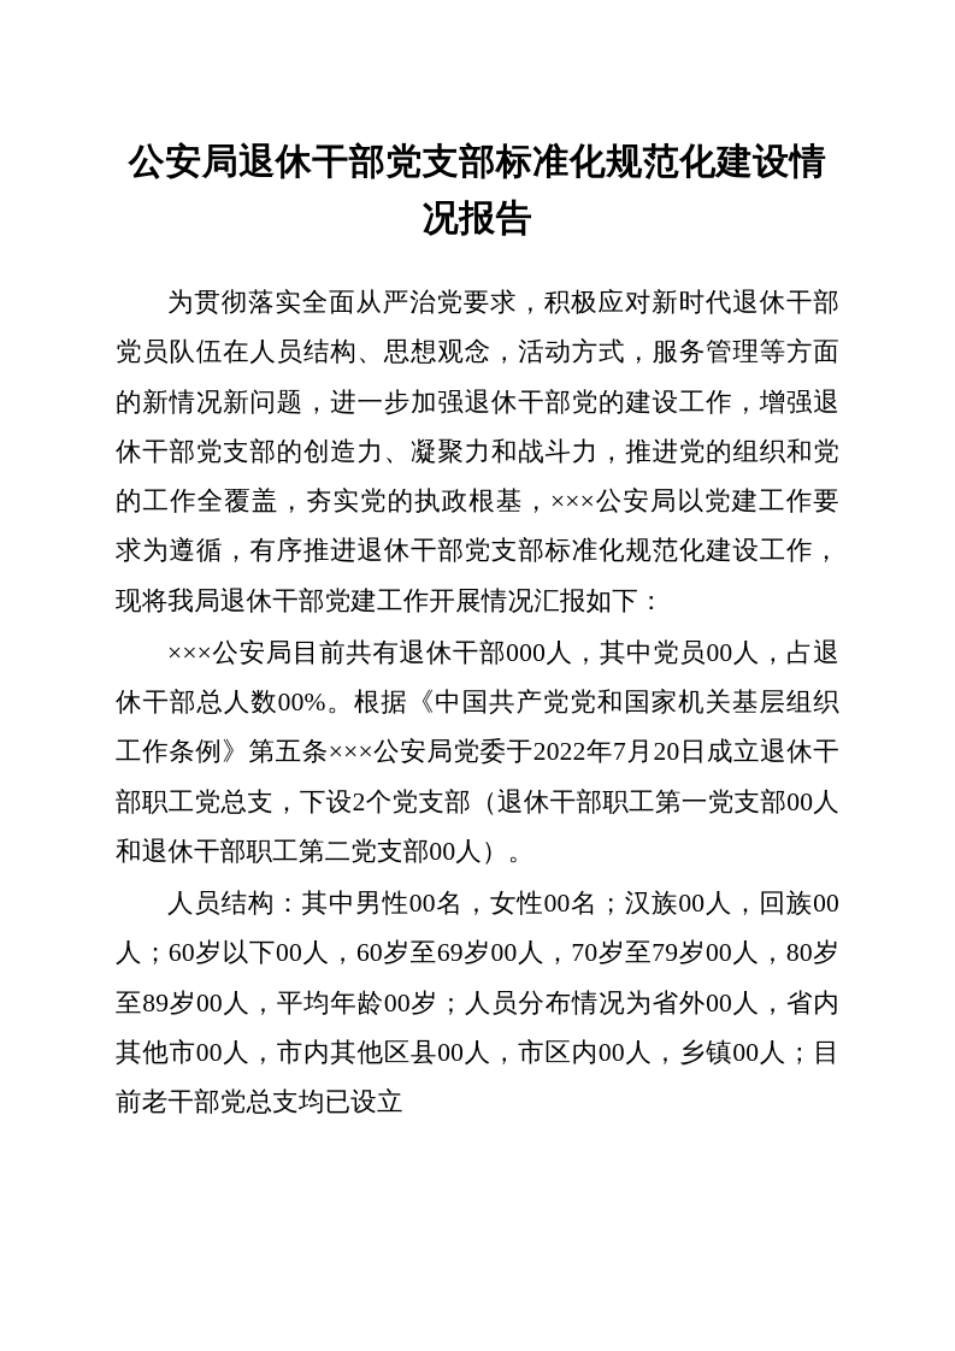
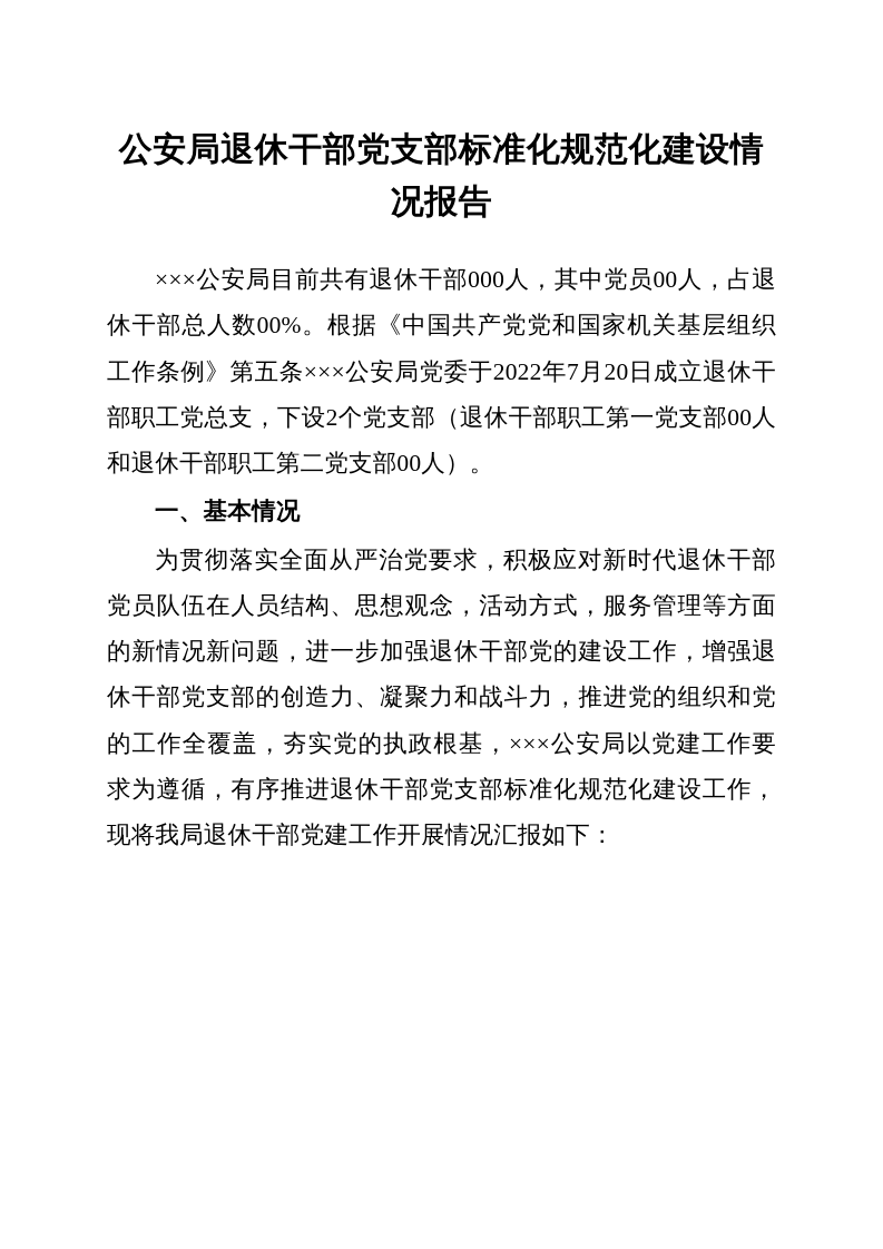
  公安局退休干部党支部标准化规范化建设情况报告
- 为贯彻落实全面从严治党要求，积极应对新时代退休干部党员队伍在人员结构、思想观念，活动方式，服务管理等方面的新情况新问题，进一步加强退休干部党的建设工作，增强退休干部党支部的创造力、凝聚力和战斗力，推进党的组织和党的工作全覆盖，夯实党的执政根基，×××公安局以党建工作要求为遵循，有序推进退休干部党支部标准化规范化建设工作，现将我局退休干部党建工作开展情况汇报如下：
+ ×××公安局目前共有退休干部000人，其中党员00人，占退休干部总人数00%。根据《中国共产党党和国家机关基层组织工作条例》第五条×××公安局党委于2022年7月20日成立退休干部职工党总支，下设2个党支部（退休干部职工第一党支部00人和退休干部职工第二党支部00人）。
+ 一、基本情况
- ×××公安局目前共有退休干部000人，其中党员00人，占退休干部总人数00%。根据《中国共产党党和国家机关基层组织工作条例》第五条×××公安局党委于2022年7月20日成立退休干部职工党总支，下设2个党支部（退休干部职工第一党支部00人和退休干部职工第二党支部00人）。
+ 为贯彻落实全面从严治党要求，积极应对新时代退休干部党员队伍在人员结构、思想观念，活动方式，服务管理等方面的新情况新问题，进一步加强退休干部党的建设工作，增强退休干部党支部的创造力、凝聚力和战斗力，推进党的组织和党的工作全覆盖，夯实党的执政根基，×××公安局以党建工作要求为遵循，有序推进退休干部党支部标准化规范化建设工作，现将我局退休干部党建工作开展情况汇报如下：
- 人员结构：其中男性00名，女性00名；汉族00人，回族00人；60岁以下00人，60岁至69岁00人，70岁至79岁00人，80岁至89岁00人，平均年龄00岁；人员分布情况为省外00人，省内其他市00人，市内其他区县00人，市区内00人，乡镇00人；目前老干部党总支均已设立
